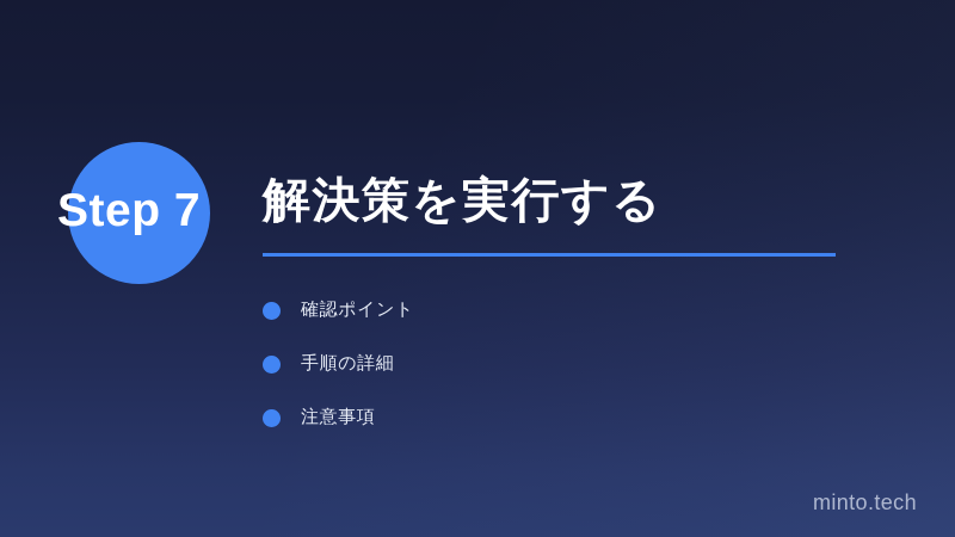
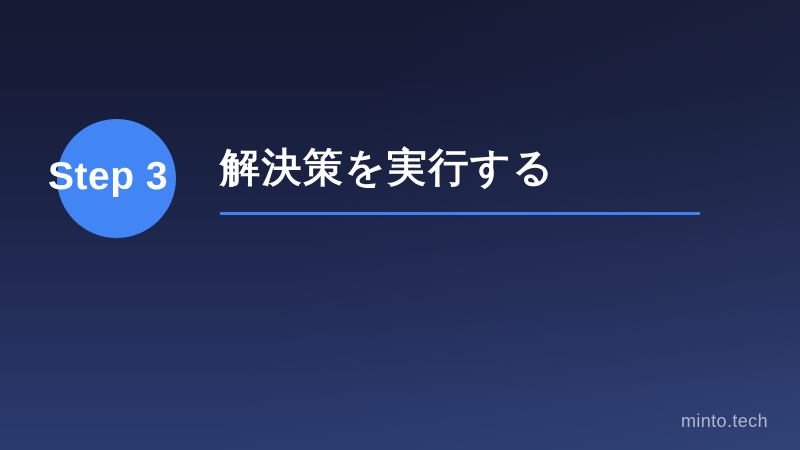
- Step 7
+ Step 3
  解決策を実行する
- 確認ポイント
- 手順の詳細
- 注意事項
  minto.tech
